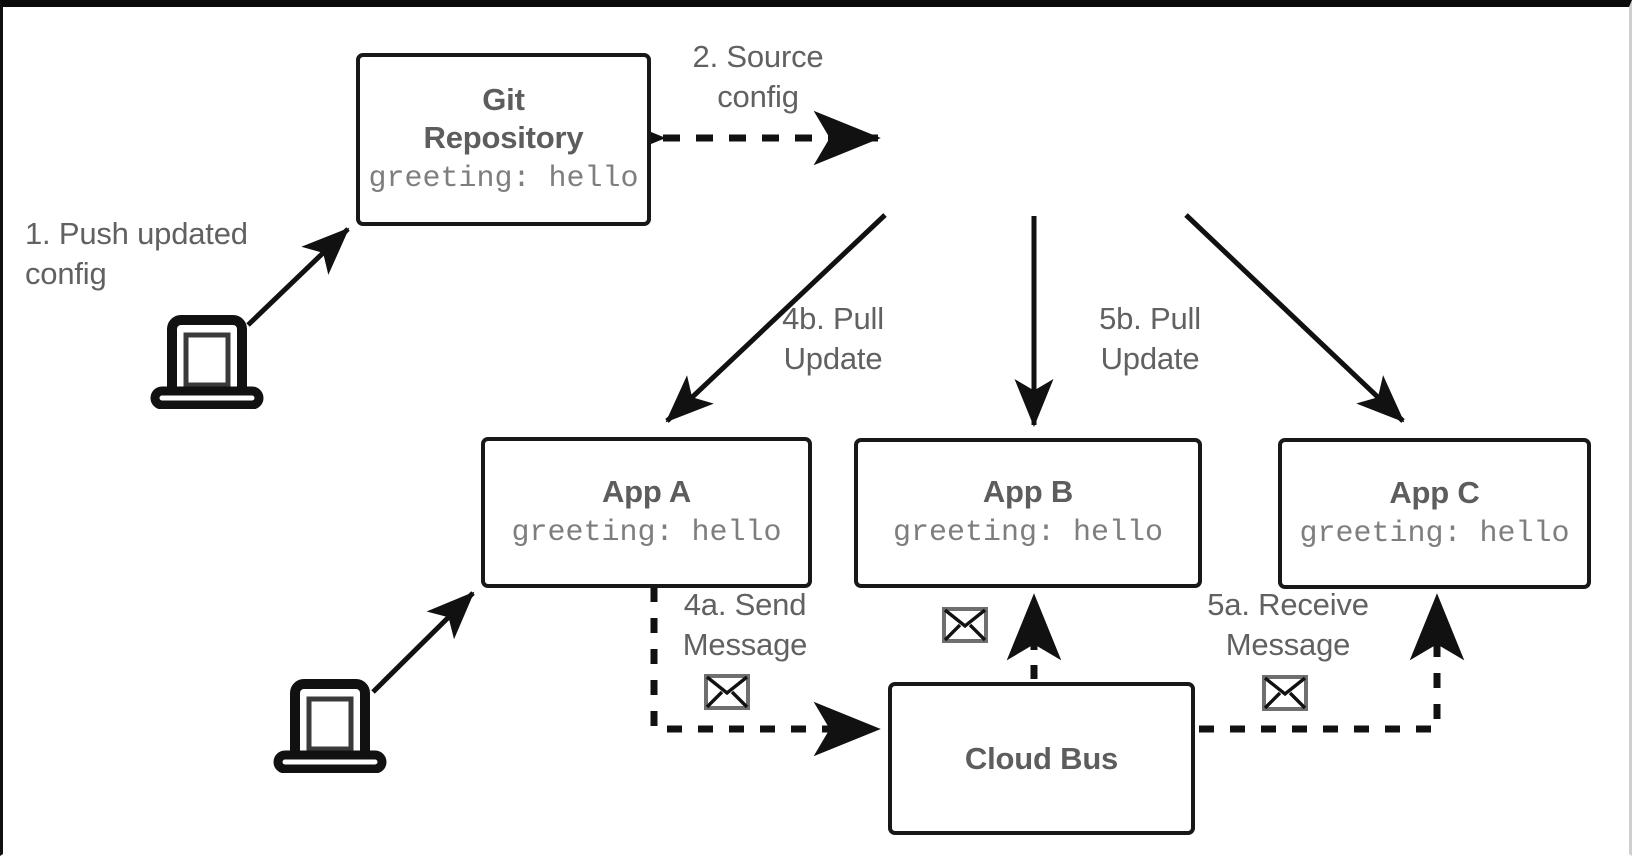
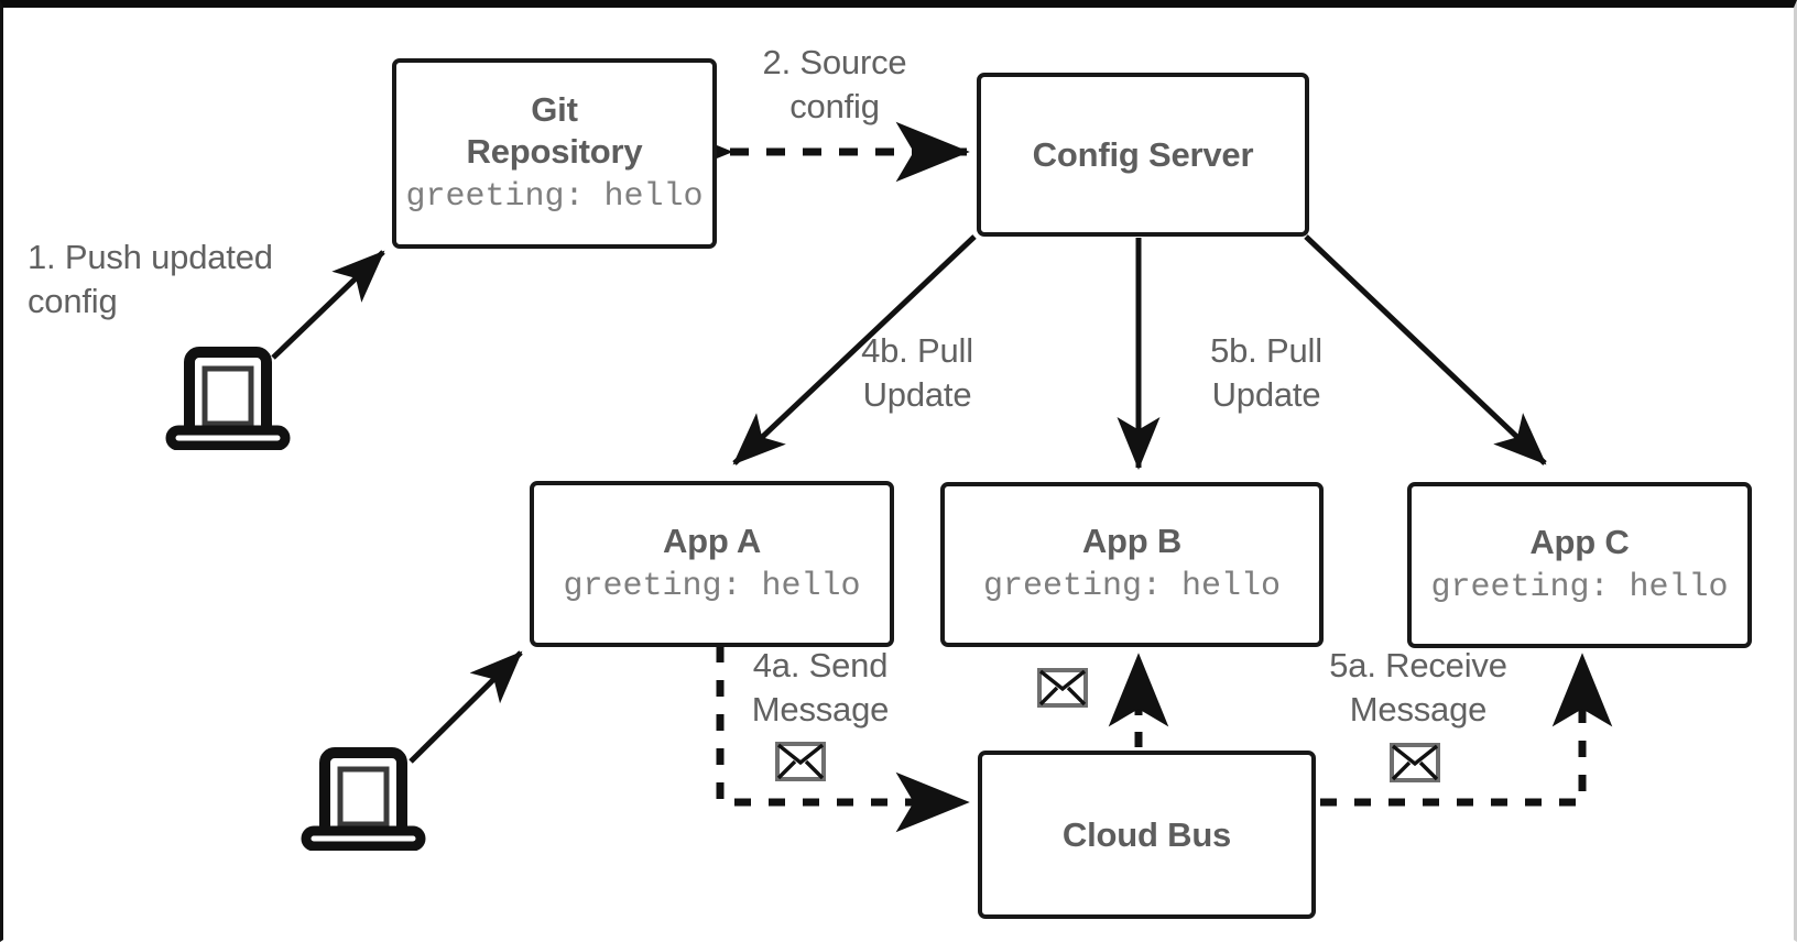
  Git
  Repository
  greeting: hello
+ Config Server
  App A
  greeting: hello
  App B
  greeting: hello
  App C
  greeting: hello
  Cloud Bus
  1. Push updated
  config
  2. Source
  config
  4b. Pull
  Update
  5b. Pull
  Update
  4a. Send
  Message
  5a. Receive
  Message
